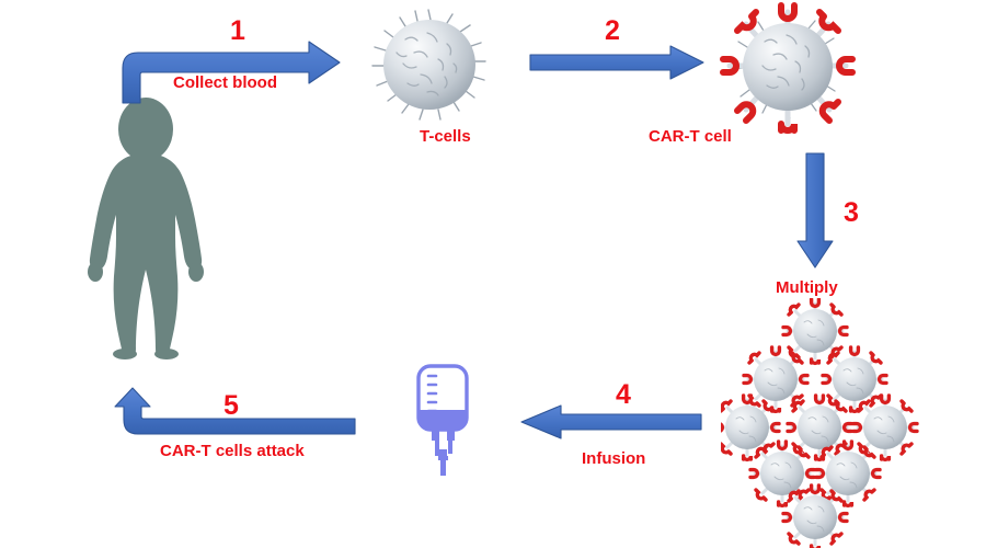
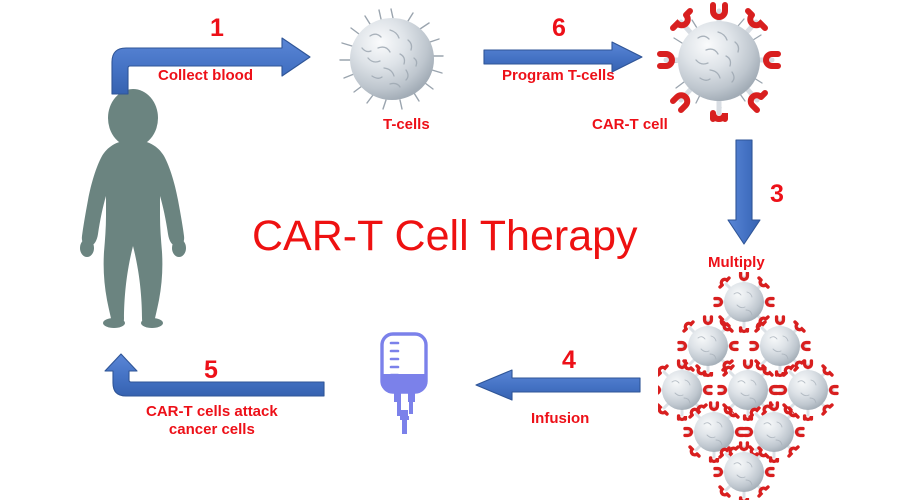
  1
  Collect blood
  T-cells
- 2
+ 6
+ Program T-cells
  CAR-T cell
  3
  Multiply
  4
  Infusion
  5
  CAR-T cells attack
+ cancer cells
+ CAR-T Cell Therapy
